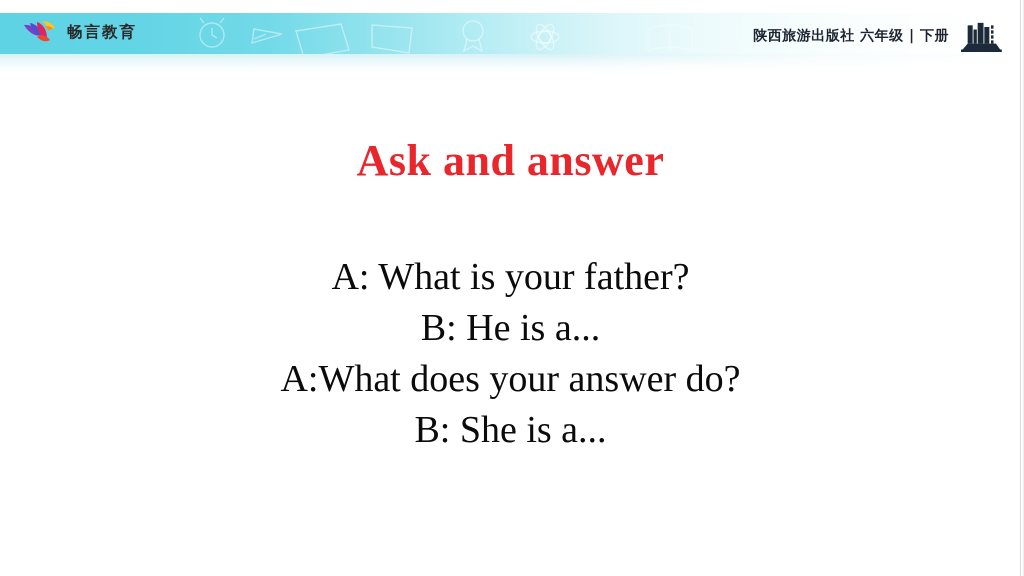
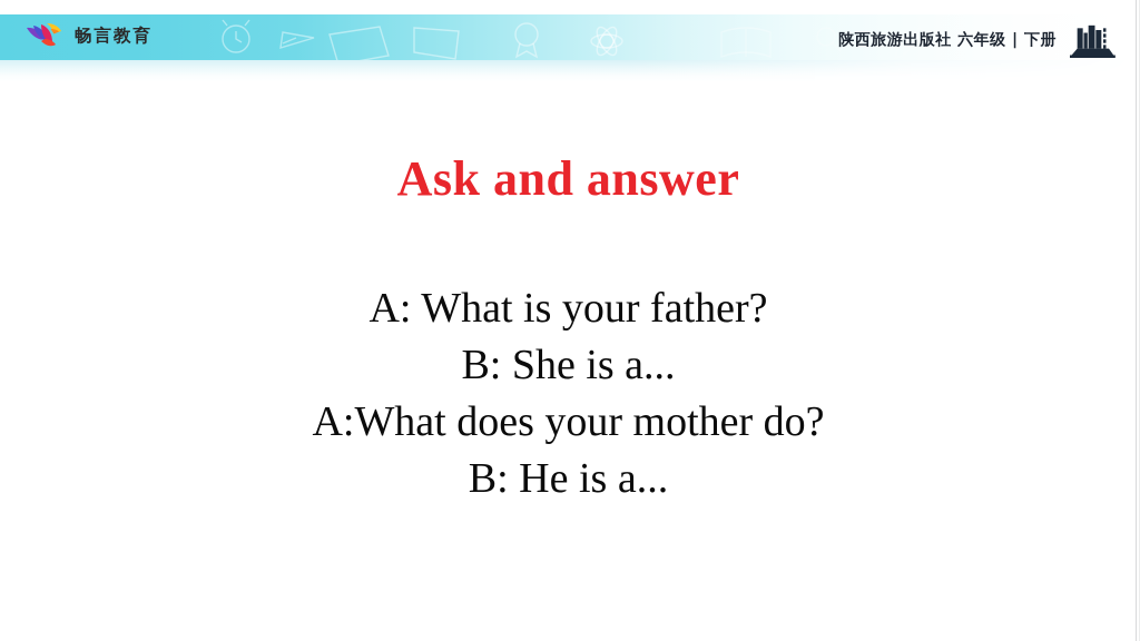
  畅言教育
  陕西旅游出版社 六年级 | 下册
  Ask and answer
  A: What is your father?
- B: He is a...
+ B: She is a...
- A:What does your answer do?
+ A:What does your mother do?
- B: She is a...
+ B: He is a...
